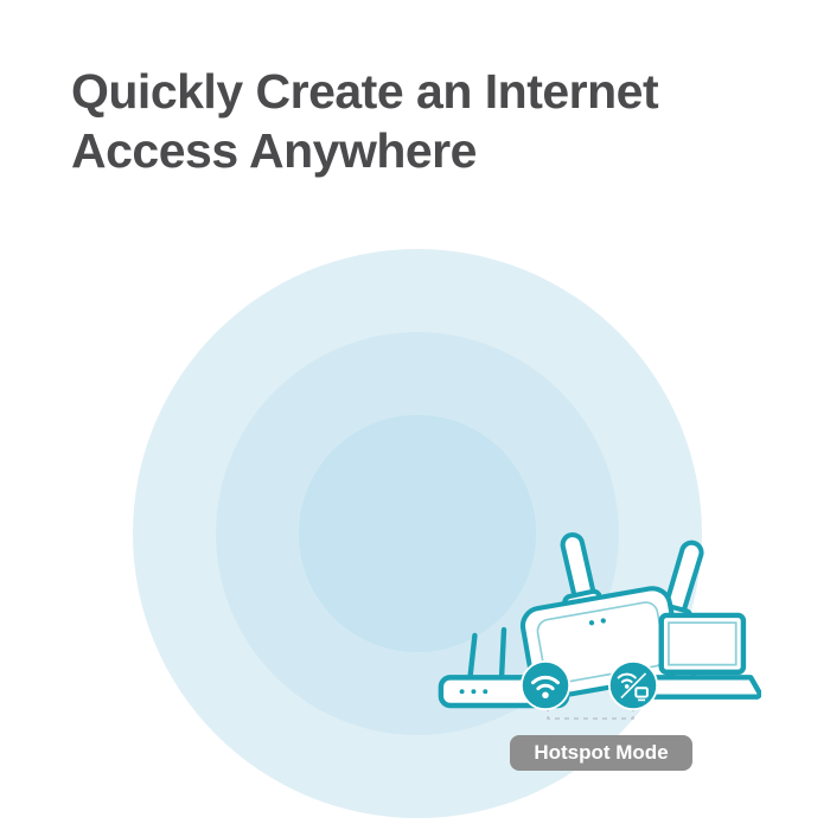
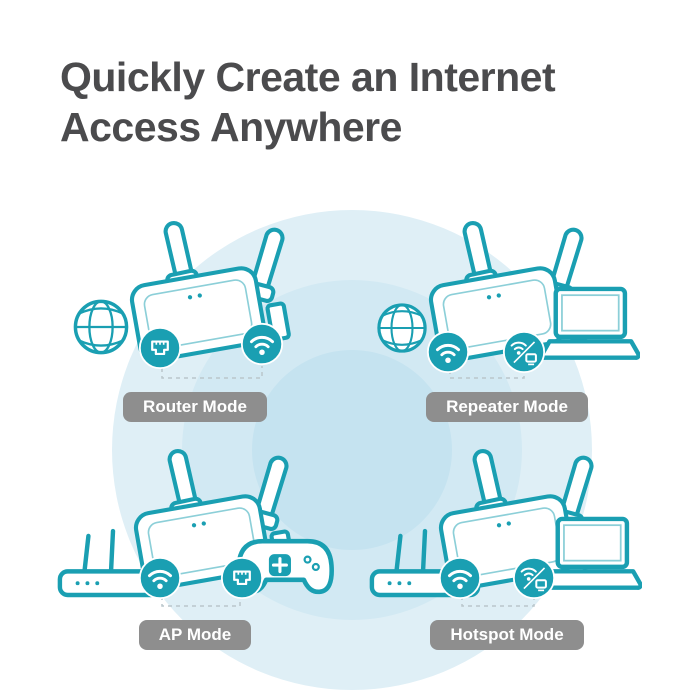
  Quickly Create an Internet
  Access Anywhere
+ Router Mode
+ Repeater Mode
+ AP Mode
  Hotspot Mode
